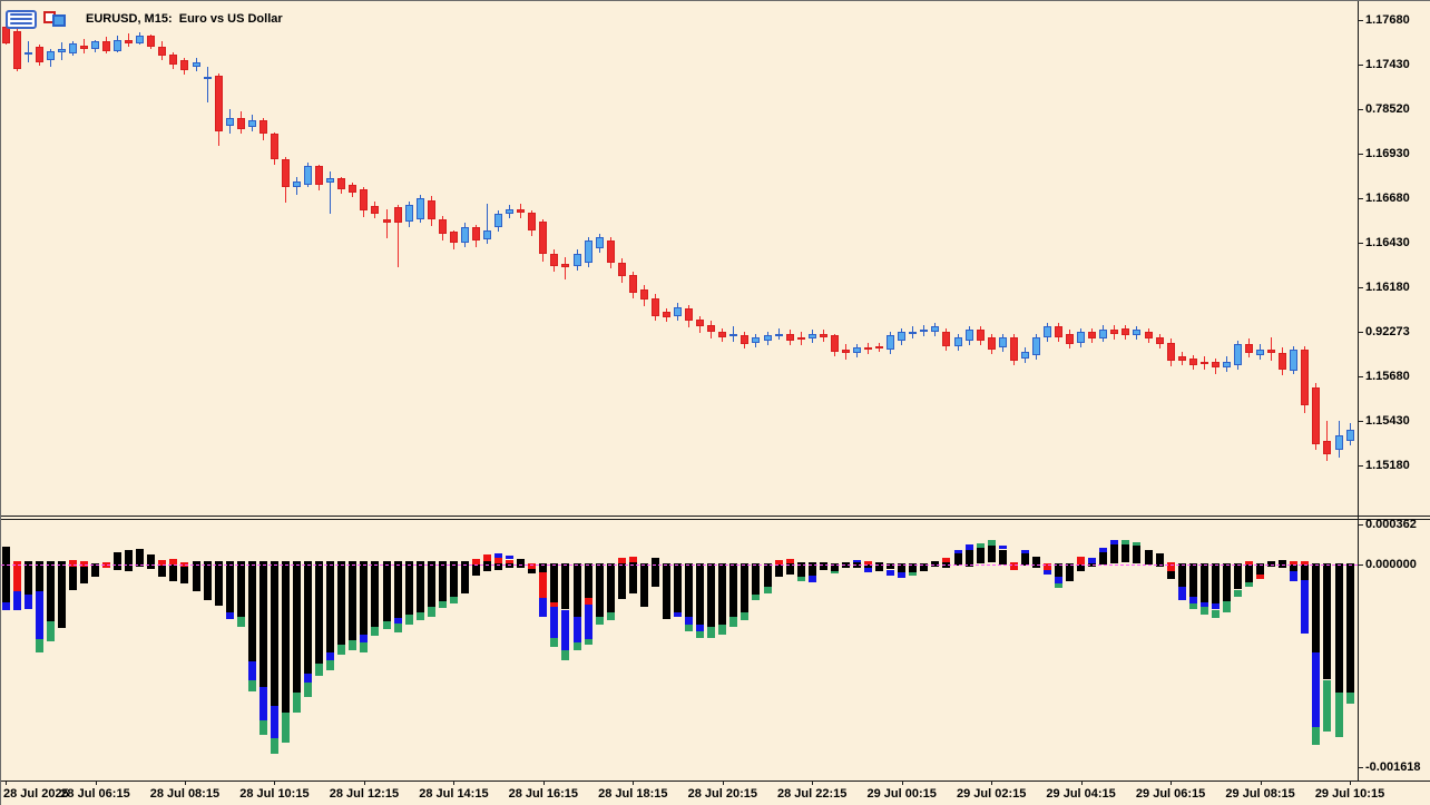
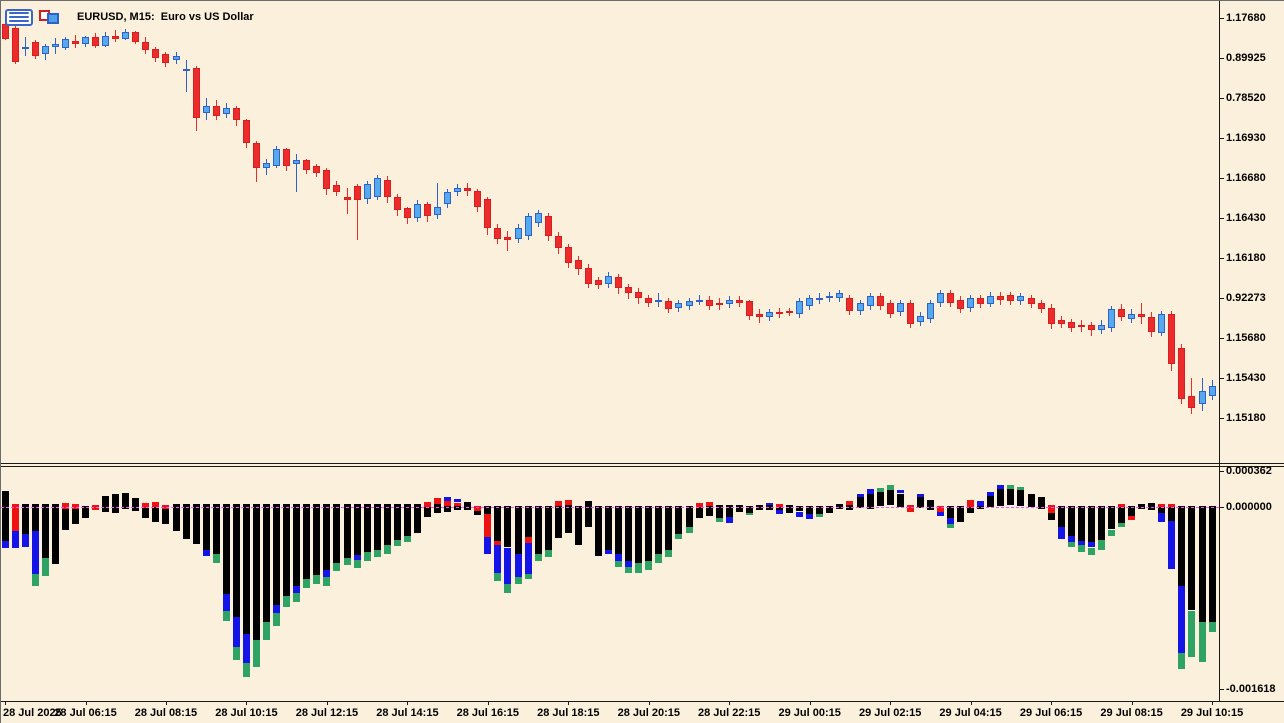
  EURUSD, M15: Euro vs US Dollar
  1.17680
- 1.17430
+ 0.89925
  0.78520
  1.16930
  1.16680
  1.16430
  1.16180
  0.92273
  1.15680
  1.15430
  1.15180
  0.000362
  0.000000
  -0.001618
  28 Jul 2025
  28 Jul 06:15
  28 Jul 08:15
  28 Jul 10:15
  28 Jul 12:15
  28 Jul 14:15
  28 Jul 16:15
  28 Jul 18:15
  28 Jul 20:15
  28 Jul 22:15
  29 Jul 00:15
  29 Jul 02:15
  29 Jul 04:15
  29 Jul 06:15
  29 Jul 08:15
  29 Jul 10:15
